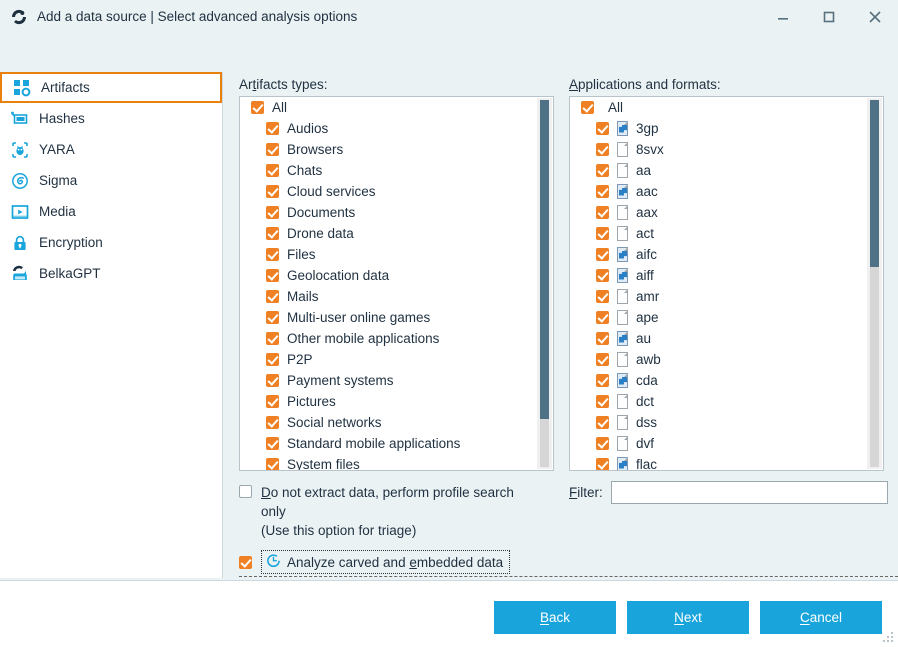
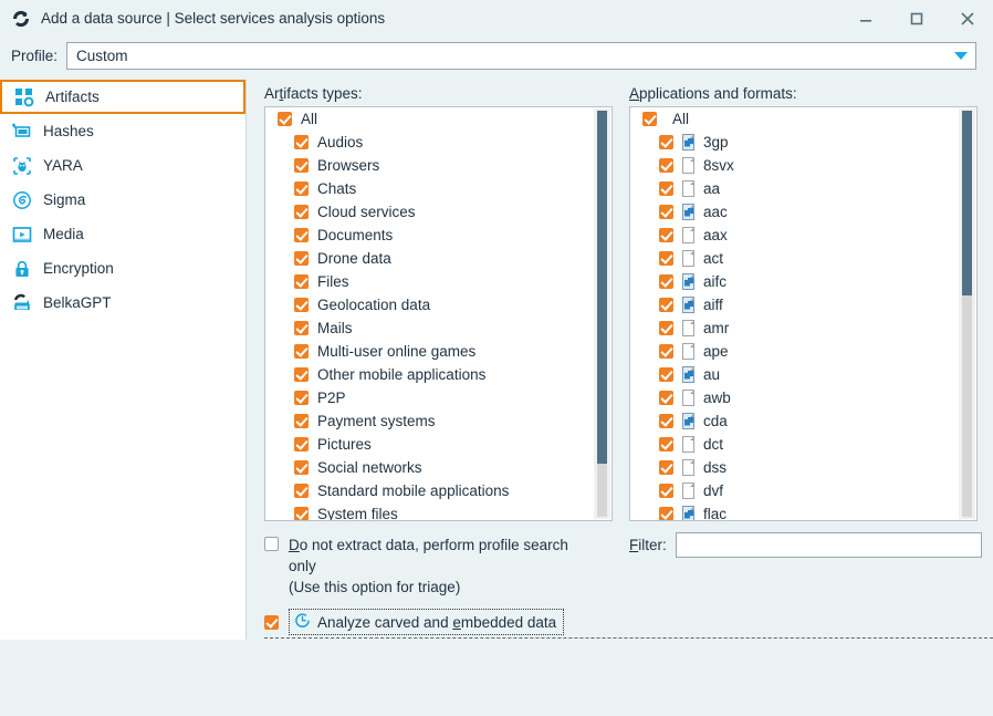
- Add a data source | Select advanced analysis options
+ Add a data source | Select services analysis options
+ Profile:
+ Custom
  Artifacts
  Hashes
  YARA
  Sigma
  Media
  Encryption
  BelkaGPT
  Artifacts types:
  All
  Audios
  Browsers
  Chats
  Cloud services
  Documents
  Drone data
  Files
  Geolocation data
  Mails
  Multi-user online games
  Other mobile applications
  P2P
  Payment systems
  Pictures
  Social networks
  Standard mobile applications
  System files
  Applications and formats:
  All
  3gp
  8svx
  aa
  aac
  aax
  act
  aifc
  aiff
  amr
  ape
  au
  awb
  cda
  dct
  dss
  dvf
  flac
  Do not extract data, perform profile search
  only
  (Use this option for triage)
  Analyze carved and embedded data
  Filter:
- Back
- Next
- Cancel
